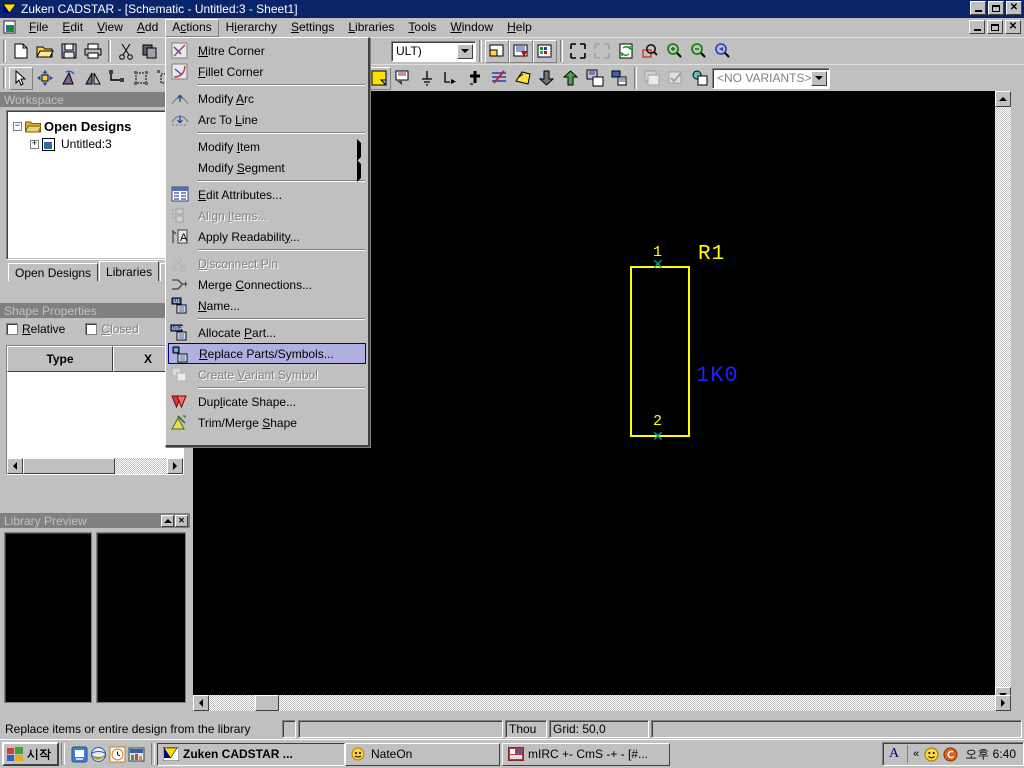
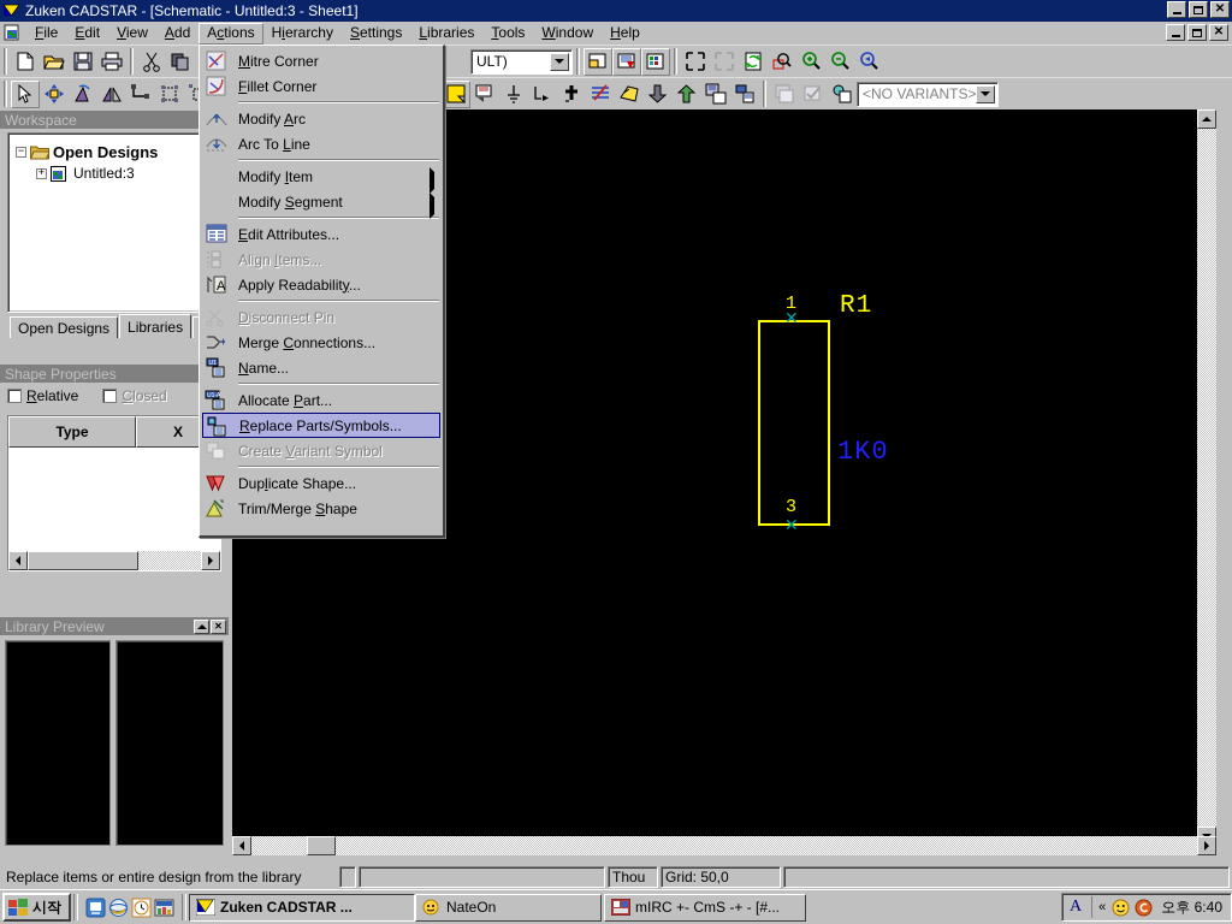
  Zuken CADSTAR - [Schematic - Untitled:3 - Sheet1]
  ✕
  File
  Edit
  View
  Add
  Actions
  Hierarchy
  Settings
  Libraries
  Tools
  Window
  Help
  ✕
  ULT)
  <NO VARIANTS>
  Workspace
  −
  Open Designs
  +
  Untitled:3
  Open Designs
  Libraries
  Shape Properties
  Relative
  Closed
  Type
  X
  Library Preview
  ✕
  1
  ✕
- 2
+ 3
  ✕
  R1
  1K0
  Mitre Corner
  Fillet Corner
  Modify Arc
  Arc To Line
  Modify Item
  Modify Segment
  Edit Attributes...
  Align Items...
  A
  Apply Readability...
  Disconnect Pin
  Merge Connections...
  Name...
  Allocate Part...
  Replace Parts/Symbols...
  Create Variant Symbol
  Duplicate Shape...
  Trim/Merge Shape
  Replace items or entire design from the library
  Thou
  Grid: 50,0
  시작
  Zuken CADSTAR ...
  NateOn
  mIRC +- CmS -+ - [#...
  A
  «
  오후 6:40
